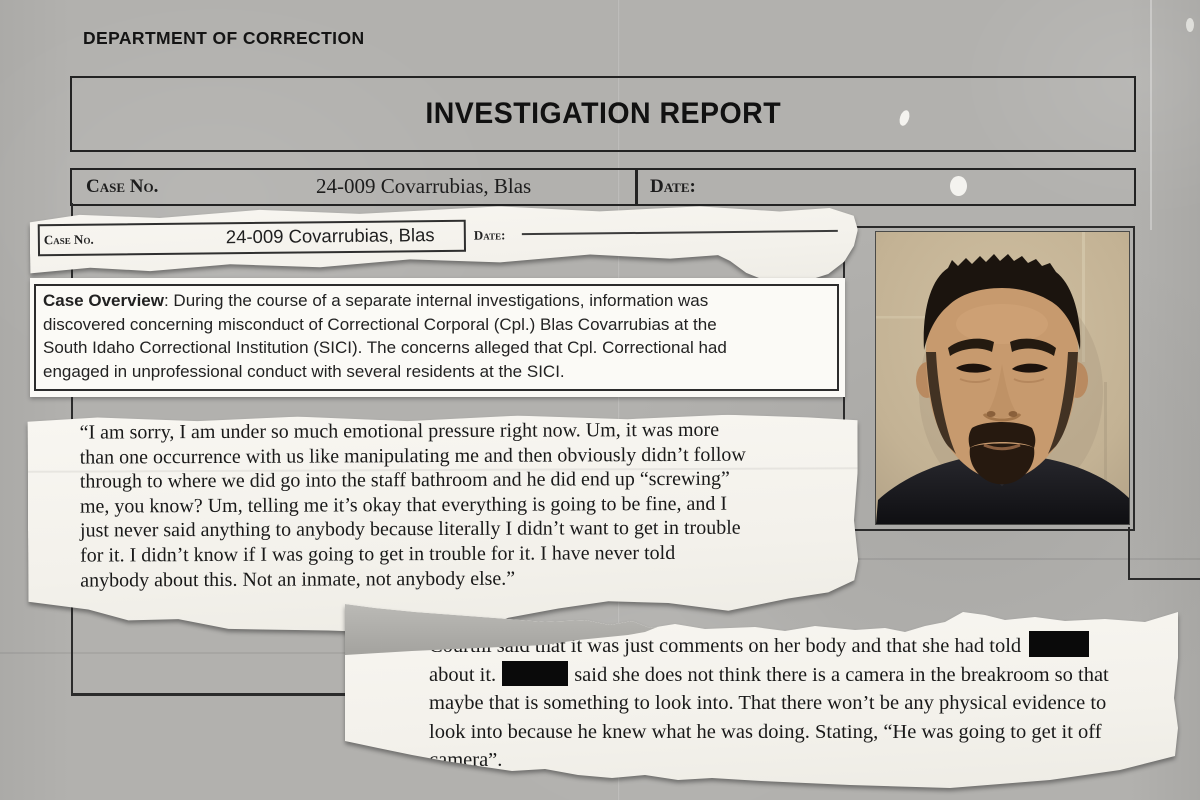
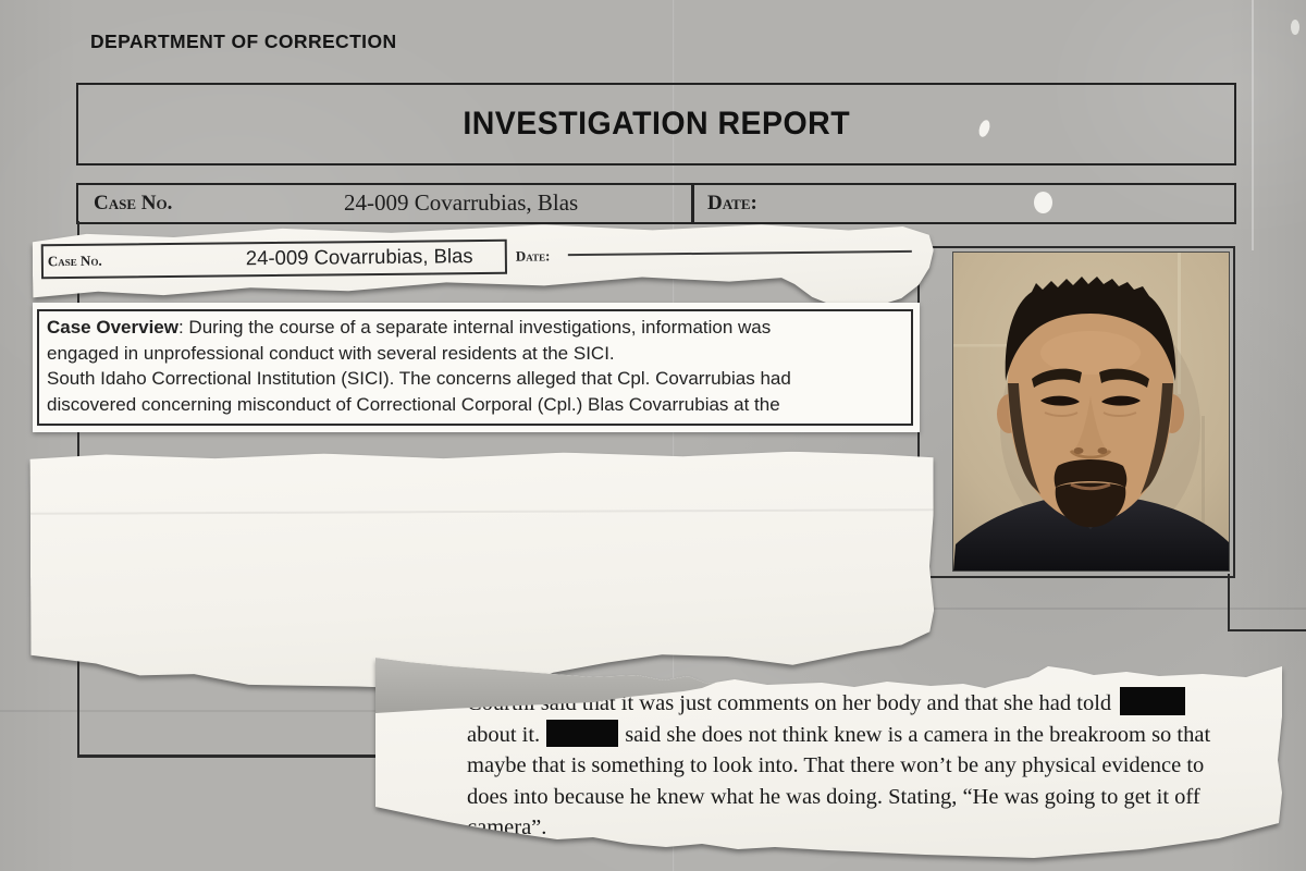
  DEPARTMENT OF CORRECTION
  INVESTIGATION REPORT
  Case No.
  24-009 Covarrubias, Blas
  Date:
  Case No.
  24-009 Covarrubias, Blas
  Date:
  Case Overview: During the course of a separate internal investigations, information was
- discovered concerning misconduct of Correctional Corporal (Cpl.) Blas Covarrubias at the
+ engaged in unprofessional conduct with several residents at the SICI.
- South Idaho Correctional Institution (SICI). The concerns alleged that Cpl. Correctional had
+ South Idaho Correctional Institution (SICI). The concerns alleged that Cpl. Covarrubias had
- engaged in unprofessional conduct with several residents at the SICI.
+ discovered concerning misconduct of Correctional Corporal (Cpl.) Blas Covarrubias at the
- “I am sorry, I am under so much emotional pressure right now. Um, it was more
- than one occurrence with us like manipulating me and then obviously didn’t follow
- through to where we did go into the staff bathroom and he did end up “screwing”
- me, you know? Um, telling me it’s okay that everything is going to be fine, and I
- just never said anything to anybody because literally I didn’t want to get in trouble
- for it. I didn’t know if I was going to get in trouble for it. I have never told
- anybody about this. Not an inmate, not anybody else.”
  d that it was just comments on her body and that she had told
- about it. said she does not think there is a camera in the breakroom so that
+ about it. said she does not think knew is a camera in the breakroom so that
  maybe that is something to look into. That there won’t be any physical evidence to
- look into because he knew what he was doing. Stating, “He was going to get it off
+ does into because he knew what he was doing. Stating, “He was going to get it off
  amera”.
